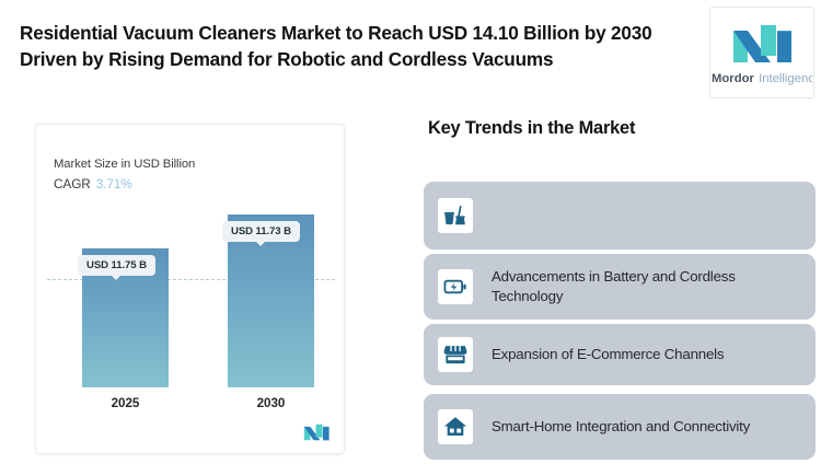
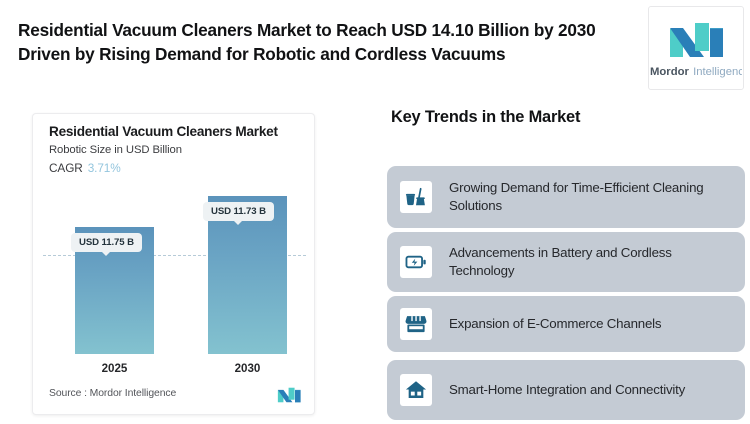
  Residential Vacuum Cleaners Market to Reach USD 14.10 Billion by 2030 Driven by Rising Demand for Robotic and Cordless Vacuums
  Mordor
  Intelligenc
+ Residential Vacuum Cleaners Market
- Market Size in USD Billion
+ Robotic Size in USD Billion
  CAGR 3.71%
  USD 11.75 B
  USD 11.73 B
  2025
  2030
+ Source : Mordor Intelligence
  Key Trends in the Market
+ Growing Demand for Time-Efficient Cleaning Solutions
  Advancements in Battery and Cordless Technology
  Expansion of E-Commerce Channels
  Smart-Home Integration and Connectivity
